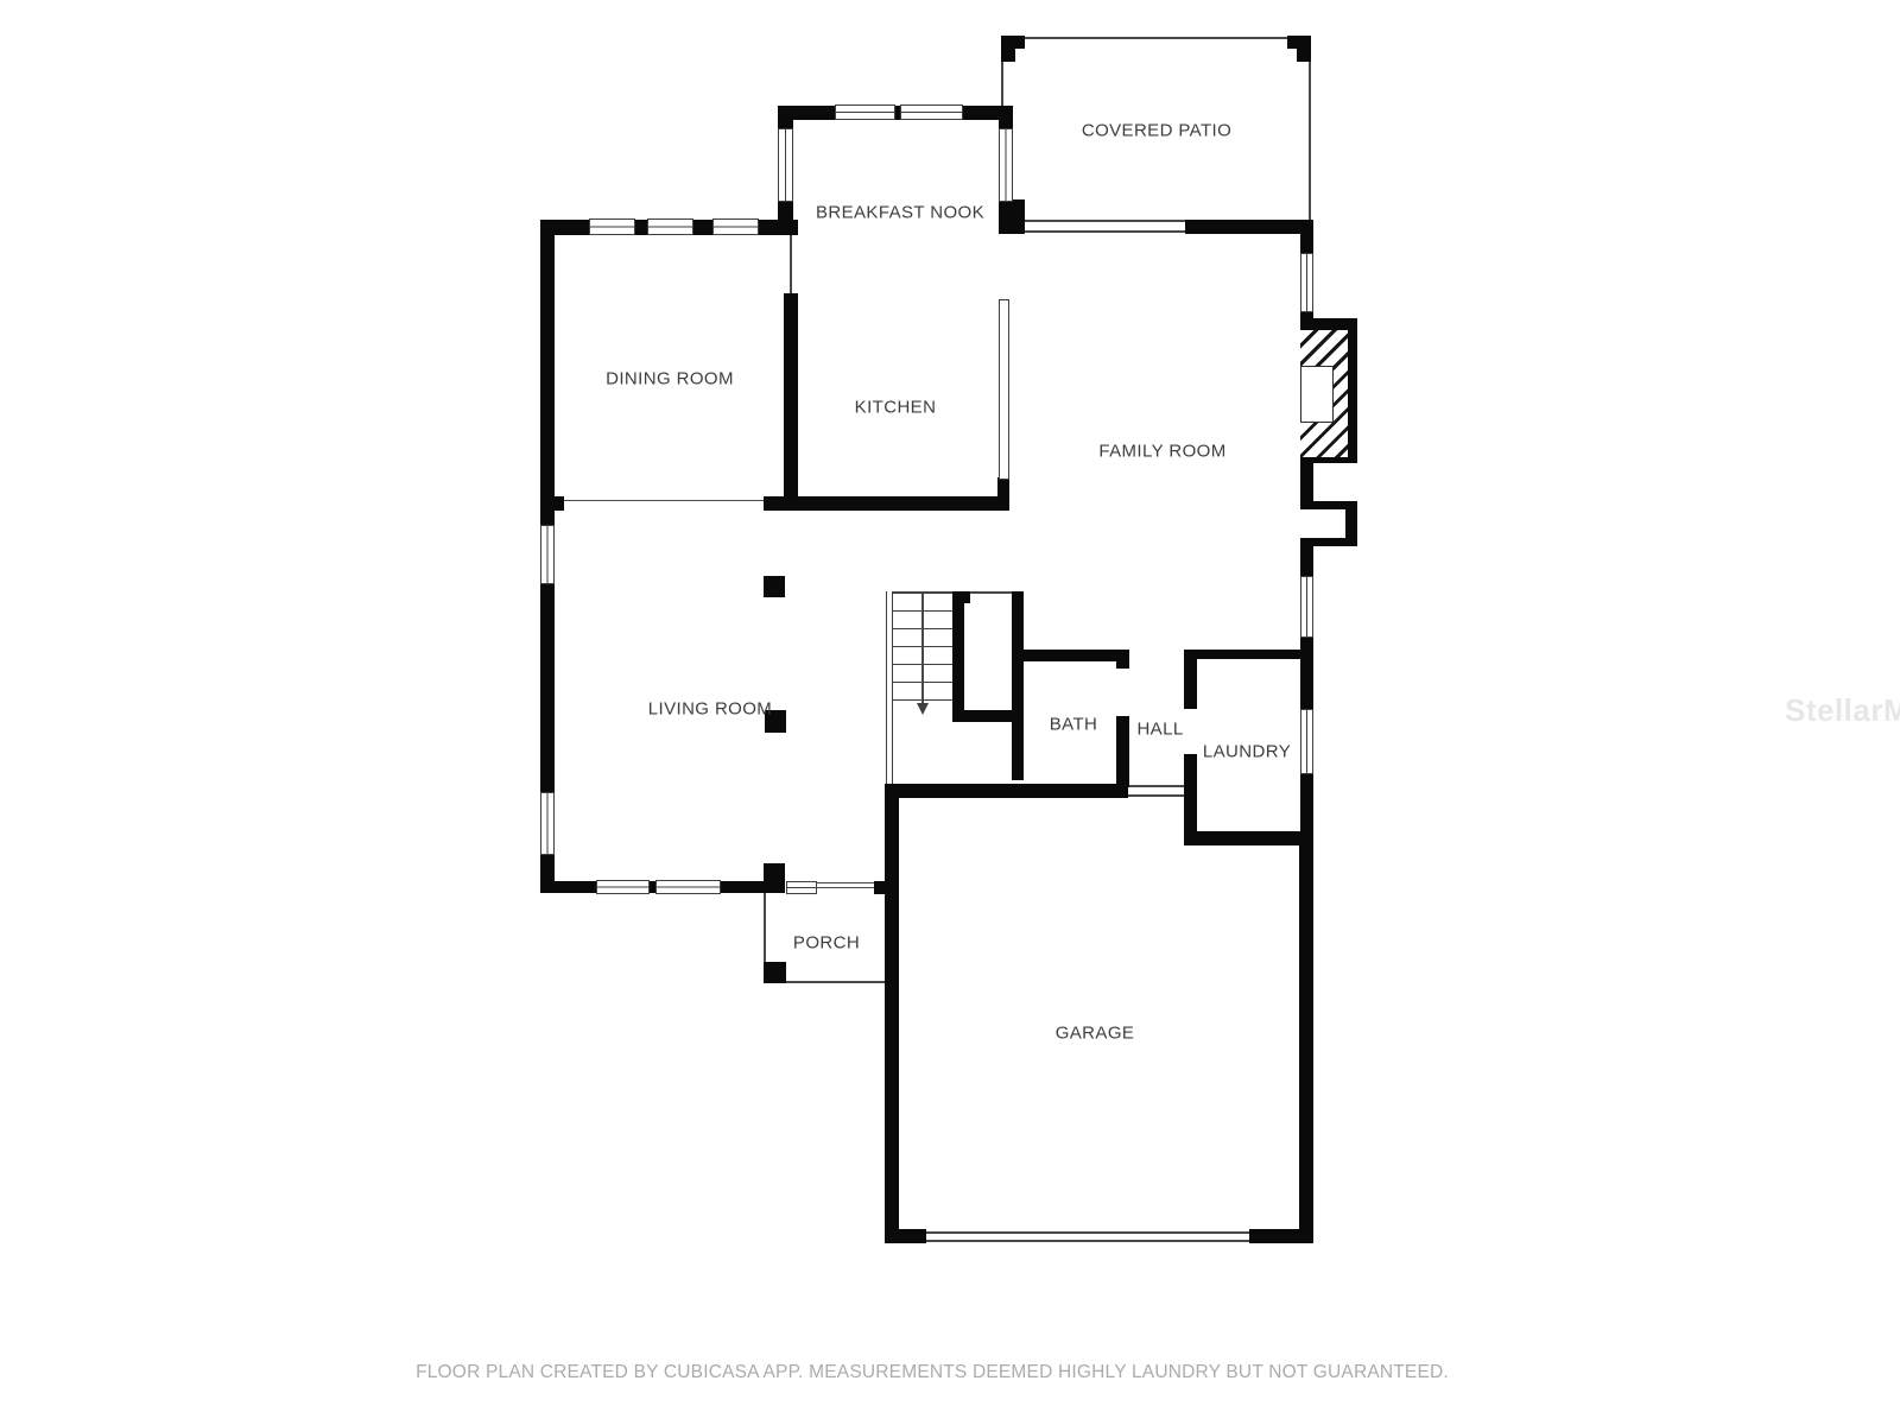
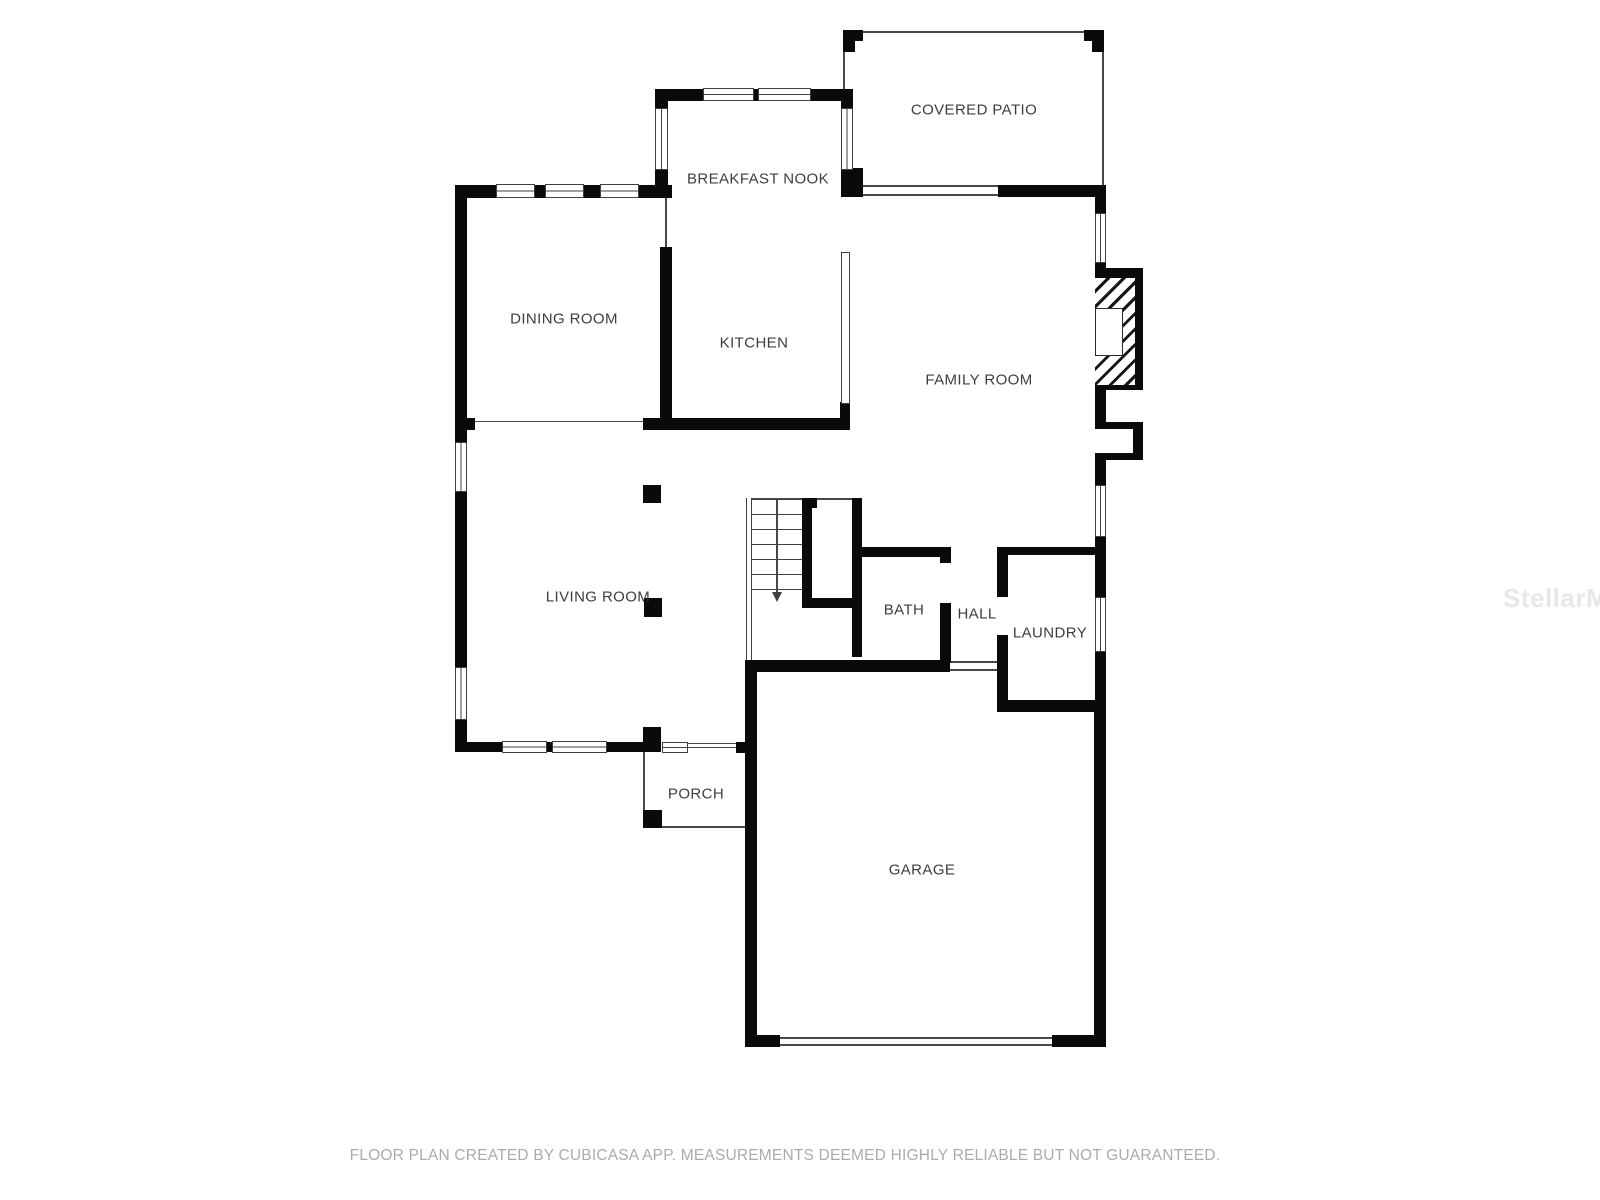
  COVERED PATIO
  BREAKFAST NOOK
  DINING ROOM
  KITCHEN
  FAMILY ROOM
  LIVING ROOM
  BATH
  HALL
  LAUNDRY
  PORCH
  GARAGE
- FLOOR PLAN CREATED BY CUBICASA APP. MEASUREMENTS DEEMED HIGHLY LAUNDRY BUT NOT GUARANTEED.
+ FLOOR PLAN CREATED BY CUBICASA APP. MEASUREMENTS DEEMED HIGHLY RELIABLE BUT NOT GUARANTEED.
  StellarM
